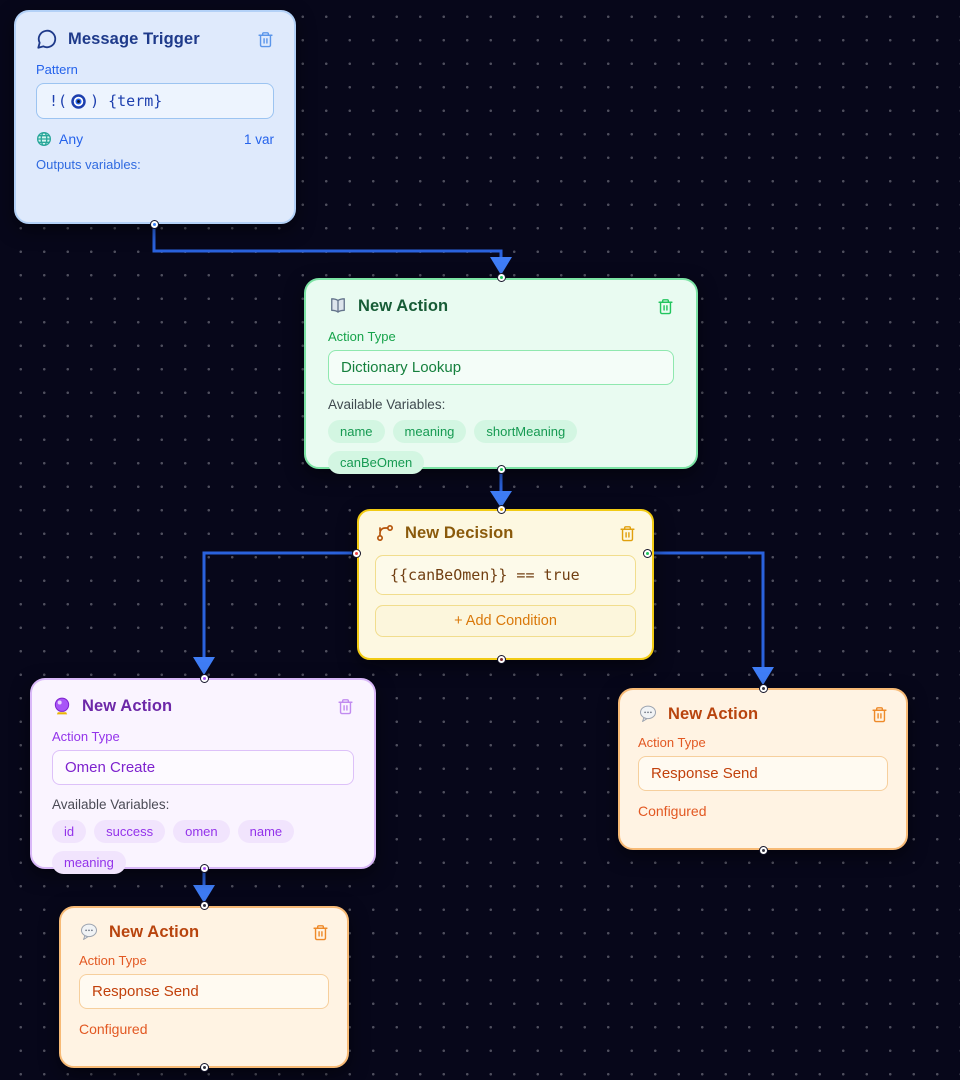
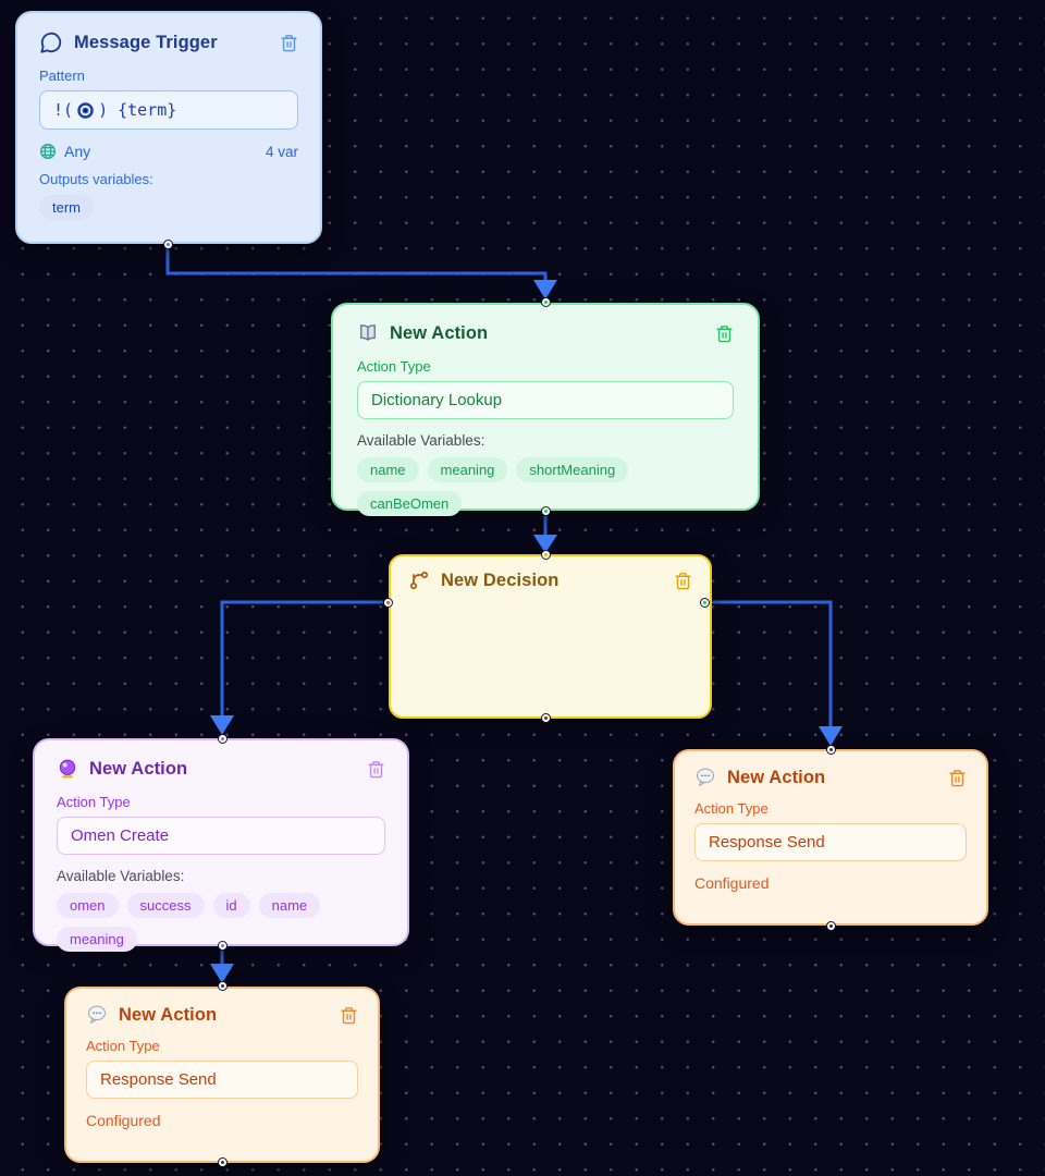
  Message Trigger
  Pattern
  !(
  ) {term}
  Any
- 1 var
+ 4 var
  Outputs variables:
+ term
  New Action
  Action Type
  Dictionary Lookup
  Available Variables:
  name
  meaning
  shortMeaning
  canBeOmen
  New Decision
- {{canBeOmen}} == true
- + Add Condition
  New Action
  Action Type
  Omen Create
  Available Variables:
- id
+ omen
  success
- omen
+ id
  name
  meaning
  New Action
  Action Type
  Response Send
  Configured
  New Action
  Action Type
  Response Send
  Configured
